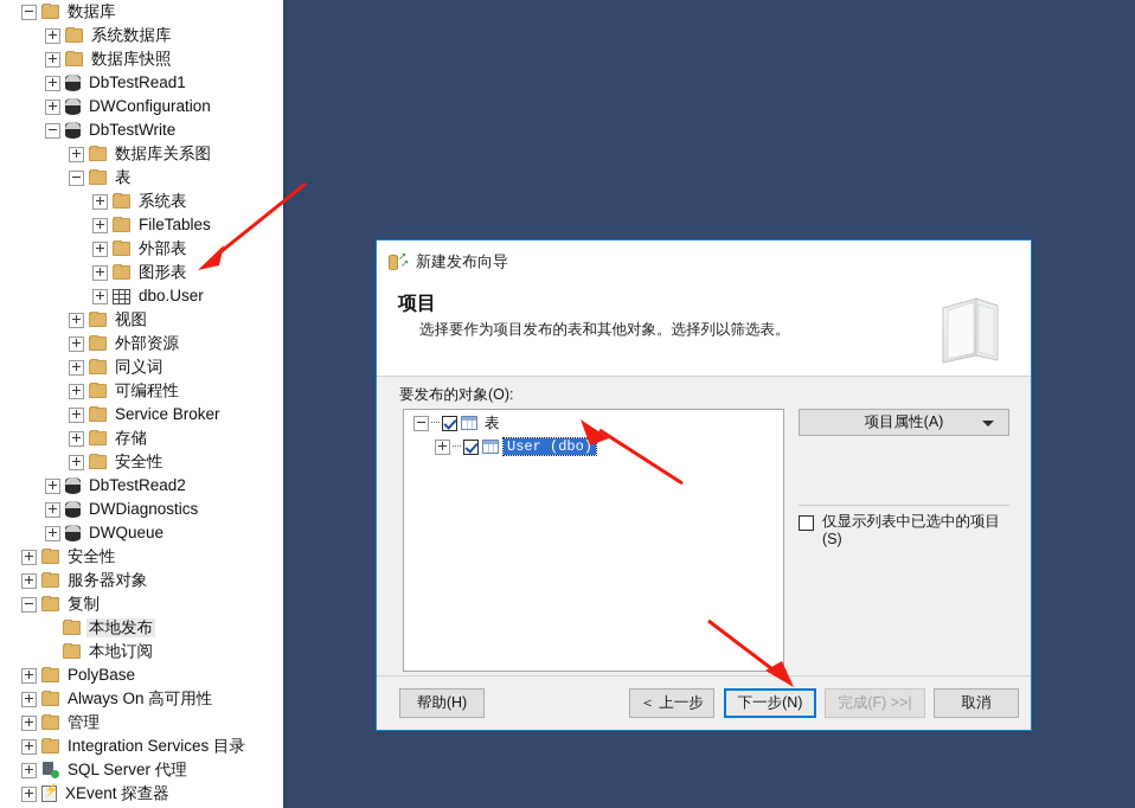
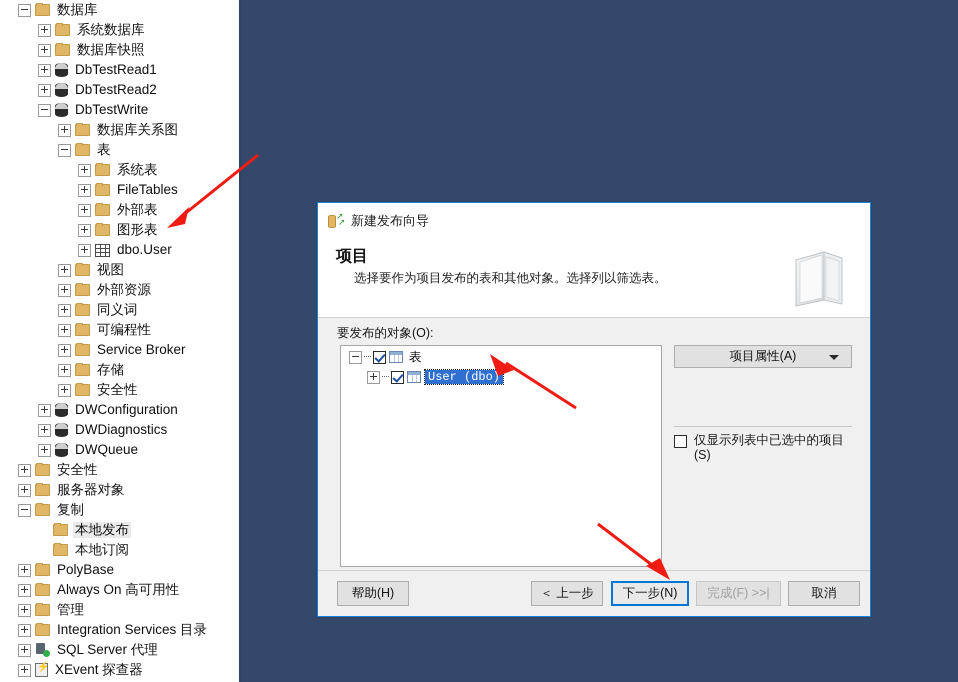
  数据库
  系统数据库
  数据库快照
  DbTestRead1
- DWConfiguration
+ DbTestRead2
  DbTestWrite
  数据库关系图
  表
  系统表
  FileTables
  外部表
  图形表
  dbo.User
  视图
  外部资源
  同义词
  可编程性
  Service Broker
  存储
  安全性
- DbTestRead2
+ DWConfiguration
  DWDiagnostics
  DWQueue
  安全性
  服务器对象
  复制
  本地发布
  本地订阅
  PolyBase
  Always On 高可用性
  管理
  Integration Services 目录
  SQL Server 代理
  XEvent 探查器
  ➚
  ➚
  新建发布向导
  项目
  选择要作为项目发布的表和其他对象。选择列以筛选表。
  要发布的对象(O):
  表
  User (dbo)
  项目属性(A)
  仅显示列表中已选中的项目(S)
  帮助(H)
  ＜ 上一步
  下一步(N)
  完成(F) >>|
  取消
